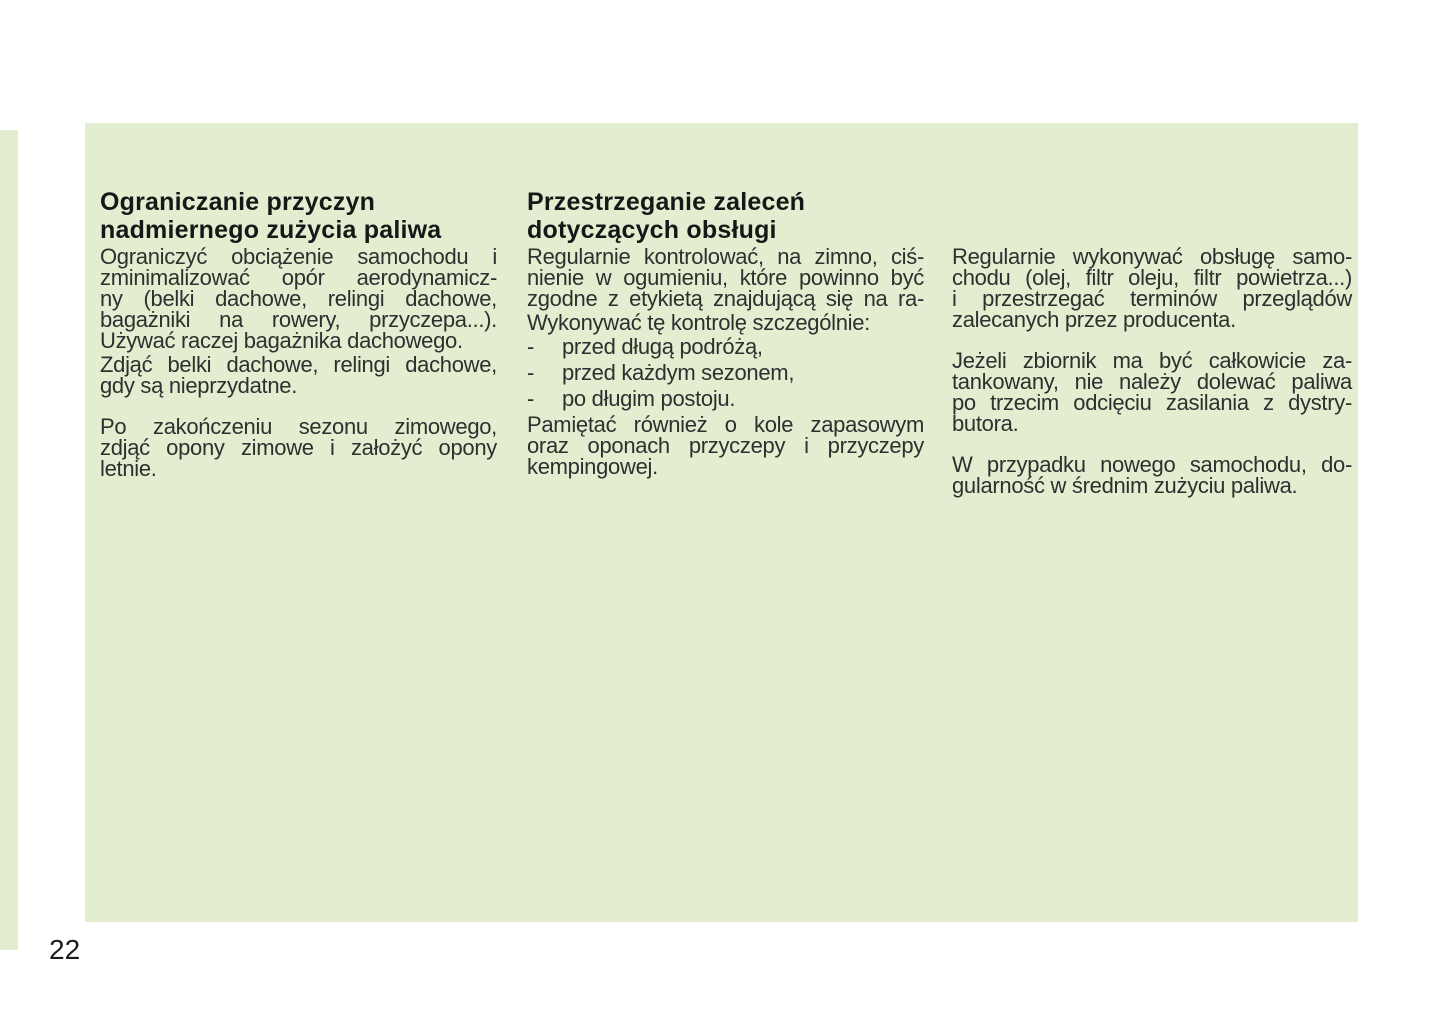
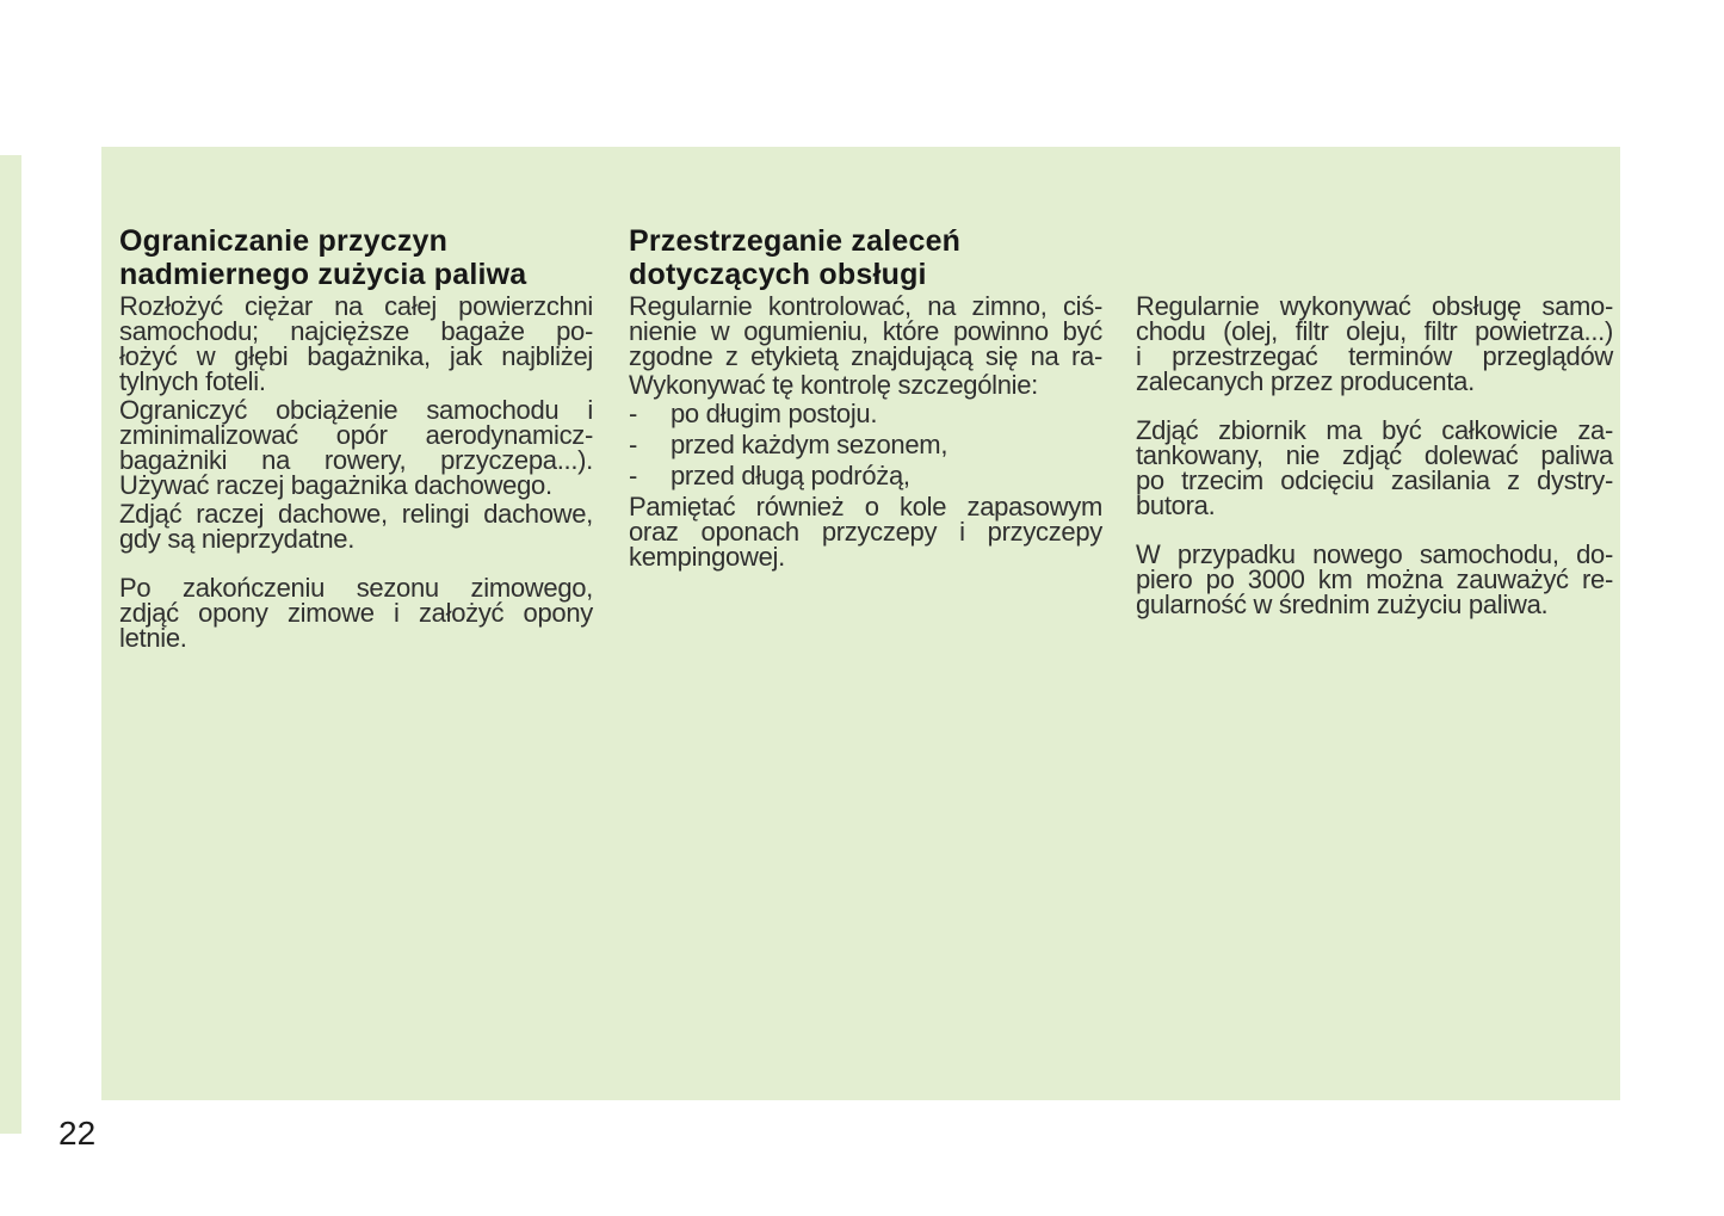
  Ograniczanie przyczyn
  nadmiernego zużycia paliwa
+ Rozłożyć ciężar na całej powierzchni
+ samochodu; najcięższe bagaże po-
+ łożyć w głębi bagażnika, jak najbliżej
+ tylnych foteli.
  Ograniczyć obciążenie samochodu i
  zminimalizować opór aerodynamicz-
- ny (belki dachowe, relingi dachowe,
  bagażniki na rowery, przyczepa...).
  Używać raczej bagażnika dachowego.
- Zdjąć belki dachowe, relingi dachowe,
+ Zdjąć raczej dachowe, relingi dachowe,
  gdy są nieprzydatne.
  Po zakończeniu sezonu zimowego,
  zdjąć opony zimowe i założyć opony
  letnie.
  Przestrzeganie zaleceń
  dotyczących obsługi
  Regularnie kontrolować, na zimno, ciś-
  nienie w ogumieniu, które powinno być
  zgodne z etykietą znajdującą się na ra-
  Wykonywać tę kontrolę szczególnie:
  -
- przed długą podróżą,
+ po długim postoju.
  -
  przed każdym sezonem,
  -
- po długim postoju.
+ przed długą podróżą,
  Pamiętać również o kole zapasowym
  oraz oponach przyczepy i przyczepy
  kempingowej.
  Regularnie wykonywać obsługę samo-
  chodu (olej, filtr oleju, filtr powietrza...)
  i przestrzegać terminów przeglądów
  zalecanych przez producenta.
- Jeżeli zbiornik ma być całkowicie za-
+ Zdjąć zbiornik ma być całkowicie za-
- tankowany, nie należy dolewać paliwa
+ tankowany, nie zdjąć dolewać paliwa
  po trzecim odcięciu zasilania z dystry-
  butora.
  W przypadku nowego samochodu, do-
+ piero po 3000 km można zauważyć re-
  gularność w średnim zużyciu paliwa.
  22
